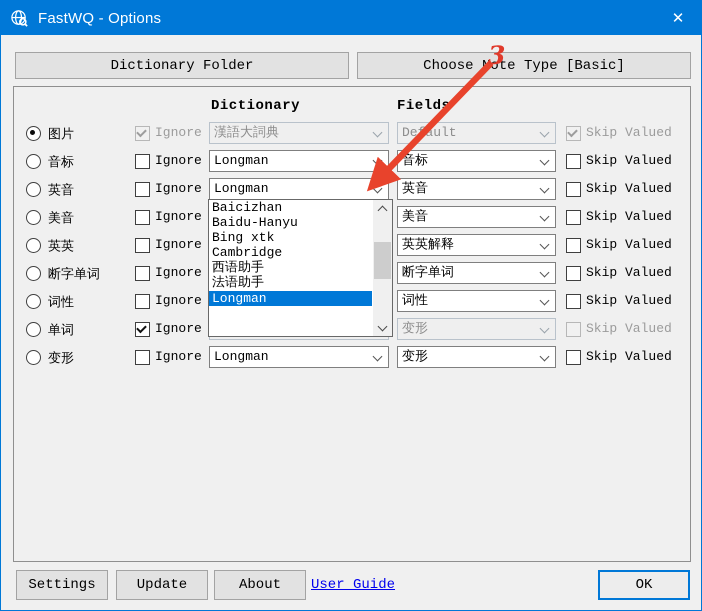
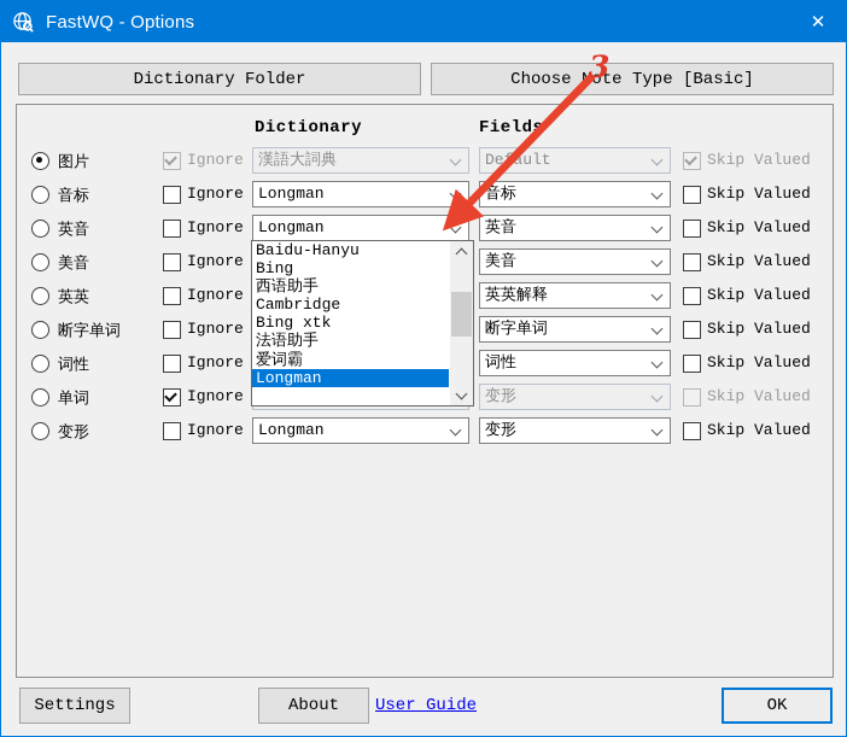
  FastWQ - Options
  ✕
  Dictionary Folder
  Chooseote Type [Basic]
  Dictionary
  Field
  图片
  Ignore
  漢語大詞典
  Deault
  Skip Valued
  音标
  Ignore
  Longman
  音标
  Skip Valued
  英音
  Ignore
  Longman
  英音
  Skip Valued
  美音
  Ignore
  美音
  Skip Valued
  英英
  Ignore
  英英解释
  Skip Valued
  断字单词
  Ignore
  断字单词
  Skip Valued
  词性
  Ignore
  词性
  Skip Valued
  单词
  Ignore
  变形
  Skip Valued
  变形
  Ignore
  Longman
  变形
  Skip Valued
- Baicizhan
  Baidu-Hanyu
+ Bing
- Bing xtk
+ 西语助手
  Cambridge
- 西语助手
+ Bing xtk
  法语助手
+ 爱词霸
  Longman
  3
  Settings
- Update
  About
  User Guide
  OK
